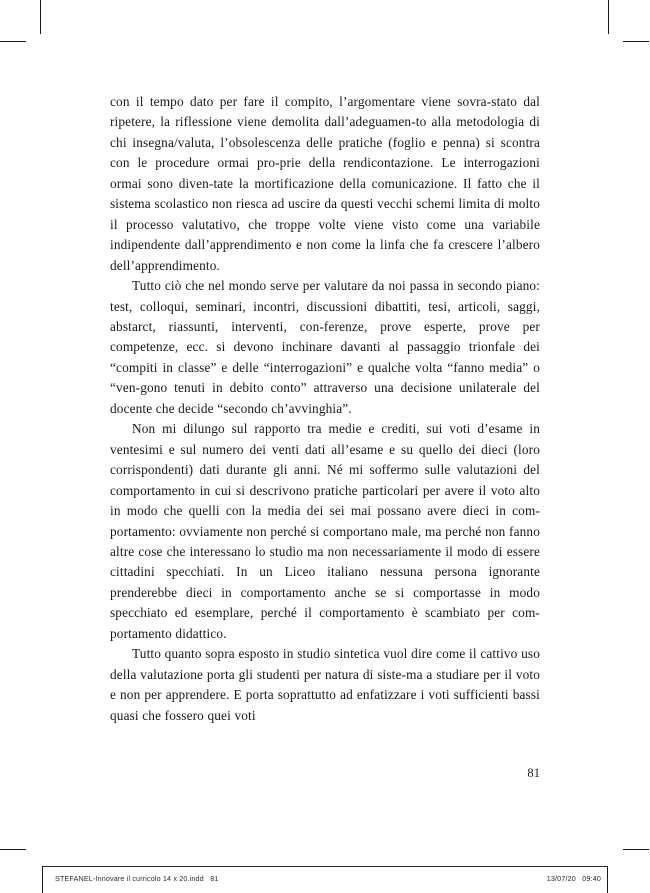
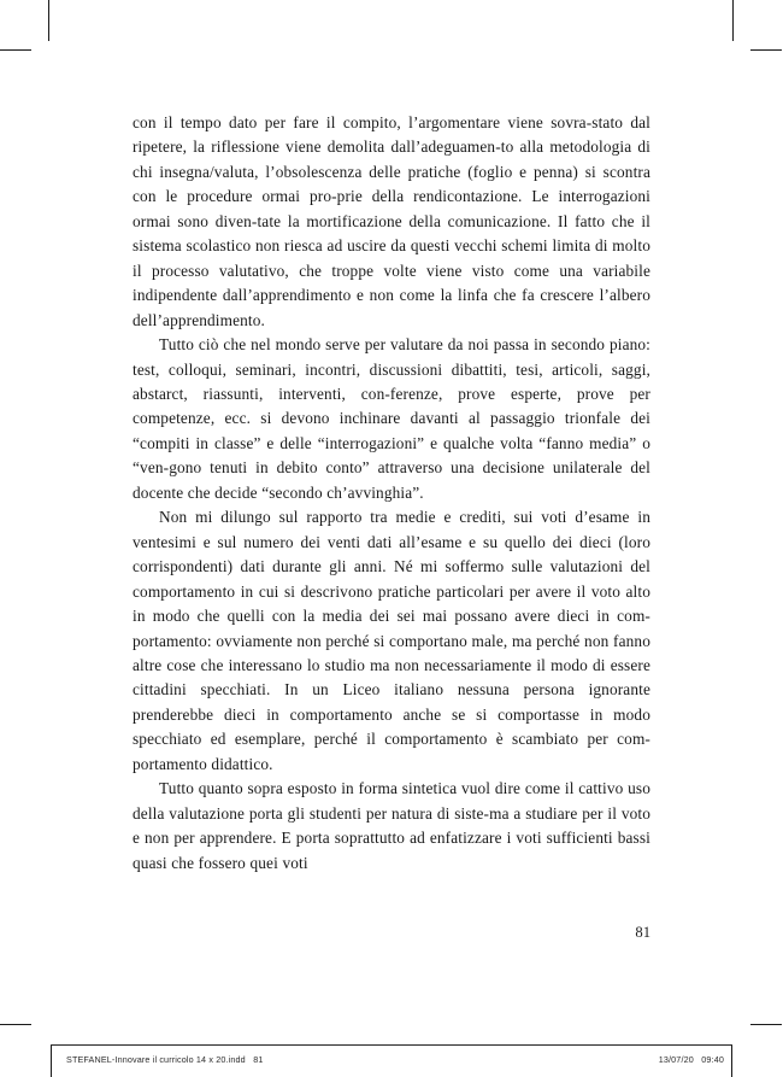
  con il tempo dato per fare il compito, l’argomentare viene sovra-stato dal ripetere, la riflessione viene demolita dall’adeguamen-to alla metodologia di chi insegna/valuta, l’obsolescenza delle pratiche (foglio e penna) si scontra con le procedure ormai pro-prie della rendicontazione. Le interrogazioni ormai sono diven-tate la mortificazione della comunicazione. Il fatto che il sistema scolastico non riesca ad uscire da questi vecchi schemi limita di molto il processo valutativo, che troppe volte viene visto come una variabile indipendente dall’apprendimento e non come la linfa che fa crescere l’albero dell’apprendimento.
  Tutto ciò che nel mondo serve per valutare da noi passa in secondo piano: test, colloqui, seminari, incontri, discussioni dibattiti, tesi, articoli, saggi, abstarct, riassunti, interventi, con-ferenze, prove esperte, prove per competenze, ecc. si devono inchinare davanti al passaggio trionfale dei “compiti in classe” e delle “interrogazioni” e qualche volta “fanno media” o “ven-gono tenuti in debito conto” attraverso una decisione unilaterale del docente che decide “secondo ch’avvinghia”.
  Non mi dilungo sul rapporto tra medie e crediti, sui voti d’esame in ventesimi e sul numero dei venti dati all’esame e su quello dei dieci (loro corrispondenti) dati durante gli anni. Né mi soffermo sulle valutazioni del comportamento in cui si descrivono pratiche particolari per avere il voto alto in modo che quelli con la media dei sei mai possano avere dieci in com-portamento: ovviamente non perché si comportano male, ma perché non fanno altre cose che interessano lo studio ma non necessariamente il modo di essere cittadini specchiati. In un Liceo italiano nessuna persona ignorante prenderebbe dieci in comportamento anche se si comportasse in modo specchiato ed esemplare, perché il comportamento è scambiato per com-portamento didattico.
- Tutto quanto sopra esposto in studio sintetica vuol dire come il cattivo uso della valutazione porta gli studenti per natura di siste-ma a studiare per il voto e non per apprendere. E porta soprattutto ad enfatizzare i voti sufficienti bassi quasi che fossero quei voti
+ Tutto quanto sopra esposto in forma sintetica vuol dire come il cattivo uso della valutazione porta gli studenti per natura di siste-ma a studiare per il voto e non per apprendere. E porta soprattutto ad enfatizzare i voti sufficienti bassi quasi che fossero quei voti
  81
  STEFANEL-Innovare il curricolo 14 x 20.indd 81
  13/07/20 09:40
